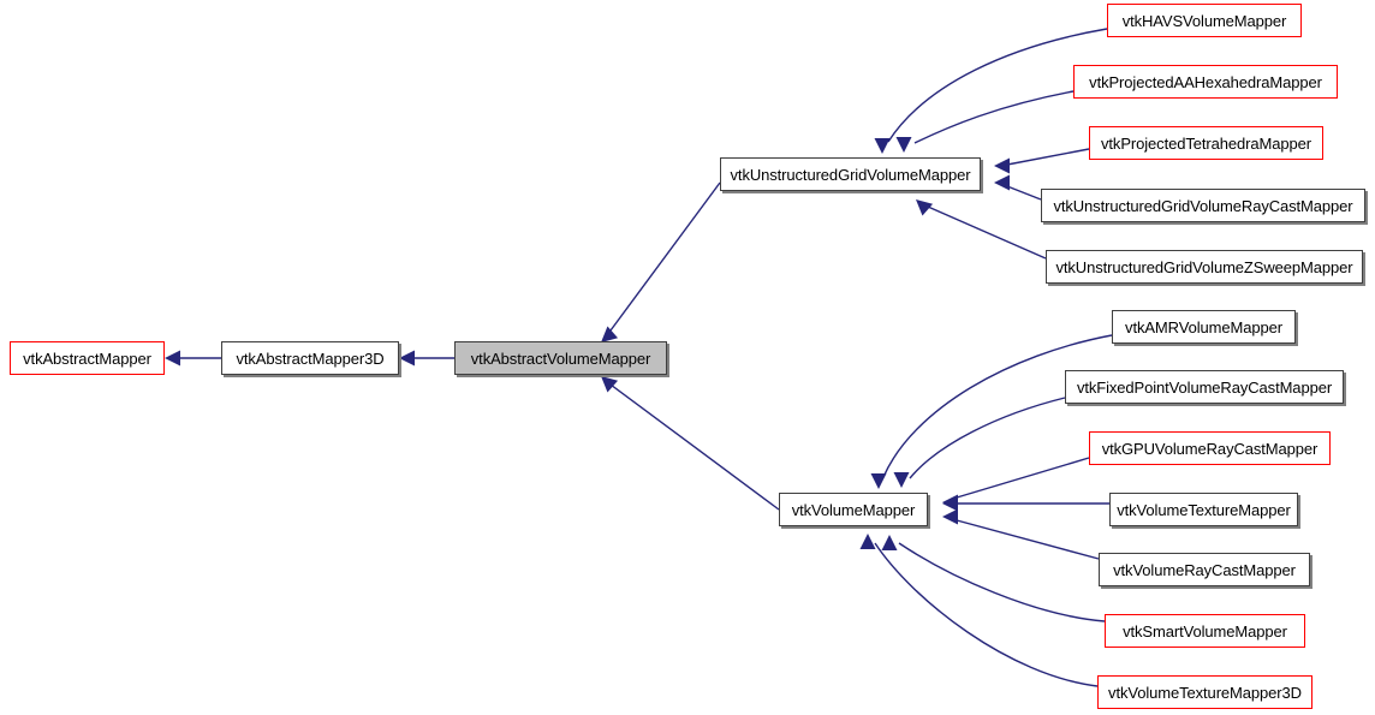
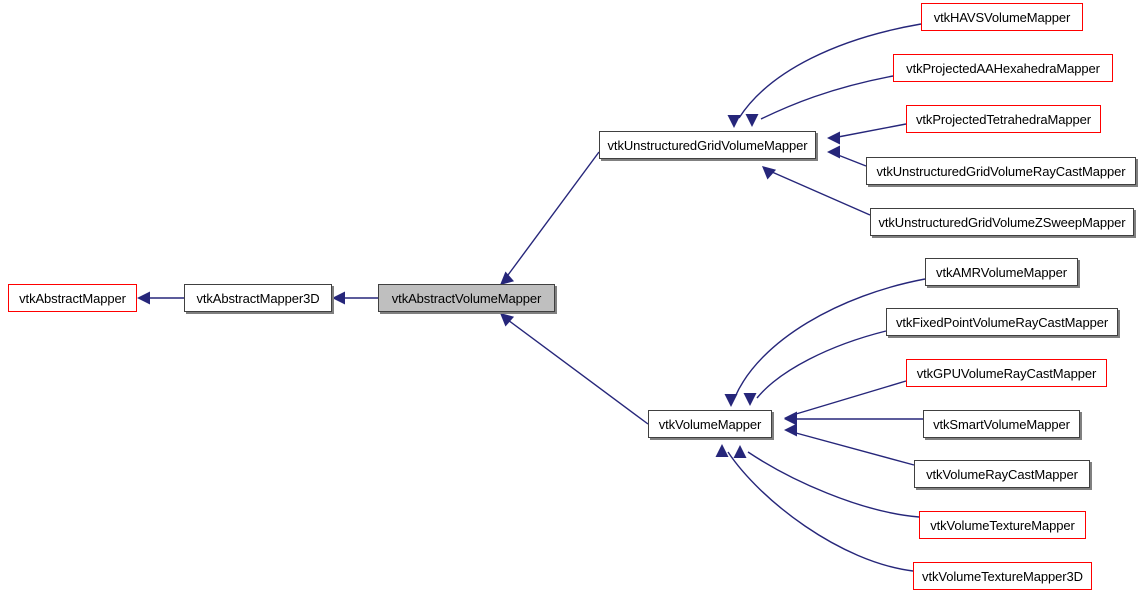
  vtkAbstractMapper
  vtkAbstractMapper3D
  vtkAbstractVolumeMapper
  vtkUnstructuredGridVolumeMapper
  vtkVolumeMapper
  vtkHAVSVolumeMapper
  vtkProjectedAAHexahedraMapper
  vtkProjectedTetrahedraMapper
  vtkUnstructuredGridVolumeRayCastMapper
  vtkUnstructuredGridVolumeZSweepMapper
  vtkAMRVolumeMapper
  vtkFixedPointVolumeRayCastMapper
  vtkGPUVolumeRayCastMapper
- vtkVolumeTextureMapper
+ vtkSmartVolumeMapper
  vtkVolumeRayCastMapper
- vtkSmartVolumeMapper
+ vtkVolumeTextureMapper
  vtkVolumeTextureMapper3D
